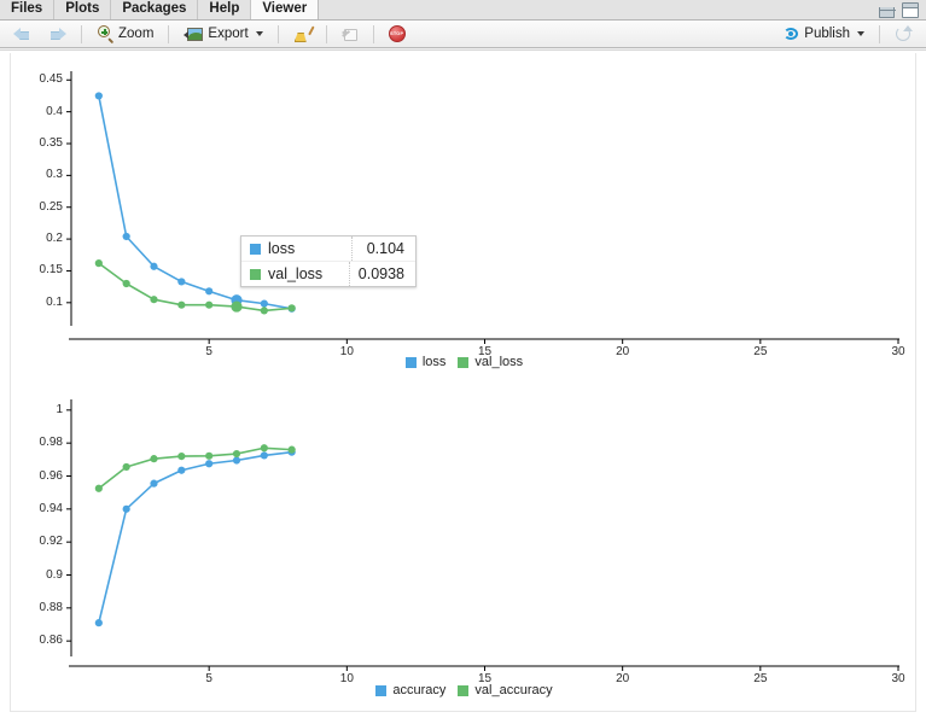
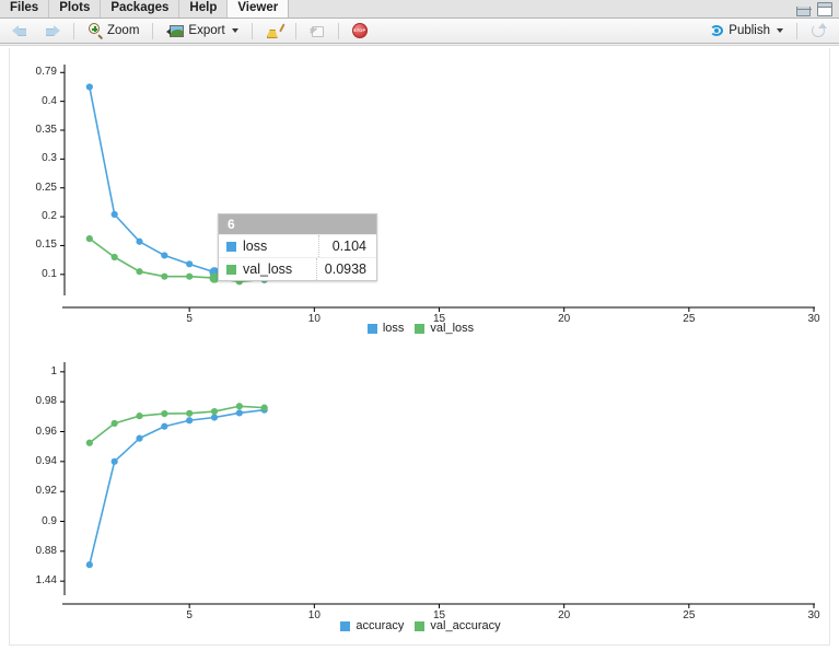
  Files
  Plots
  Packages
  Help
  Viewer
  Zoom
  Export
  Publish
  0.1
  0.15
  0.2
  0.25
  0.3
  0.35
  0.4
- 0.45
+ 0.79
  5
  10
  15
  20
  25
  30
  loss
  val_loss
+ 6
  loss
  0.104
  val_loss
  0.0938
- 0.86
+ 1.44
  0.88
  0.9
  0.92
  0.94
  0.96
  0.98
  1
  5
  10
  15
  20
  25
  30
  accuracy
  val_accuracy
